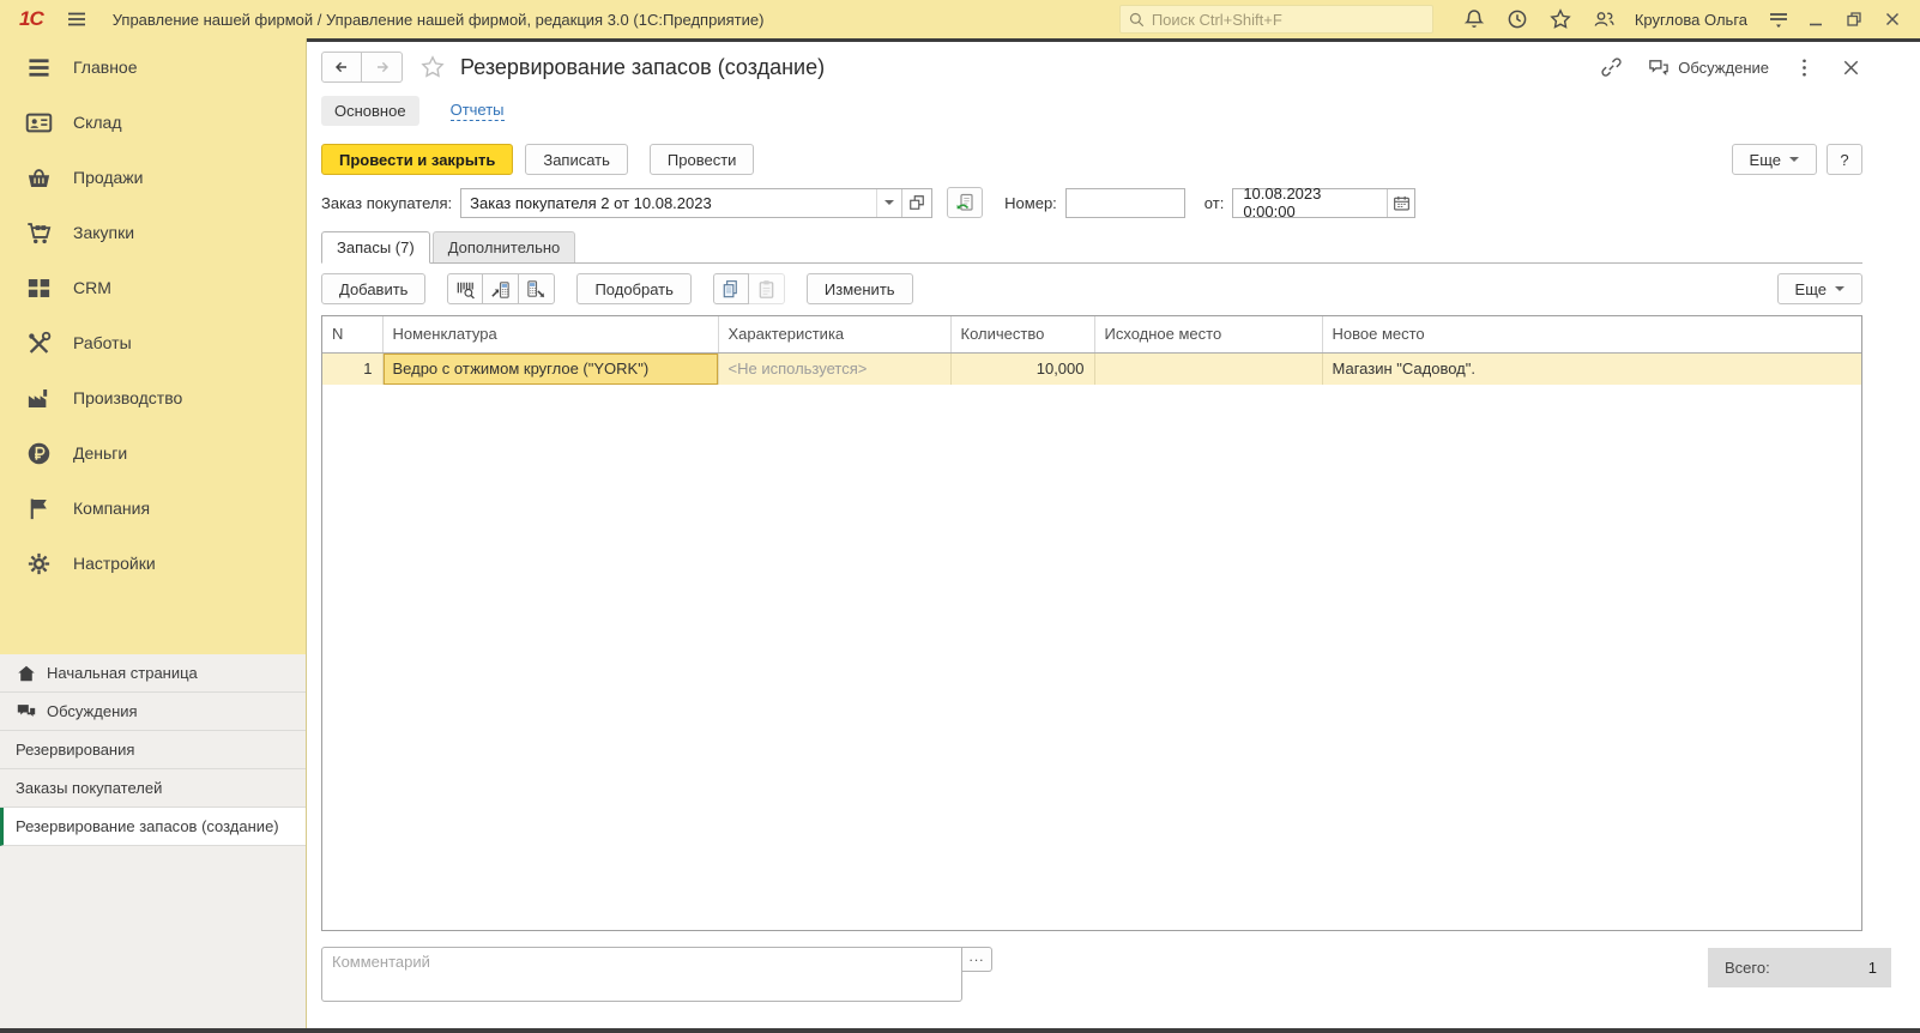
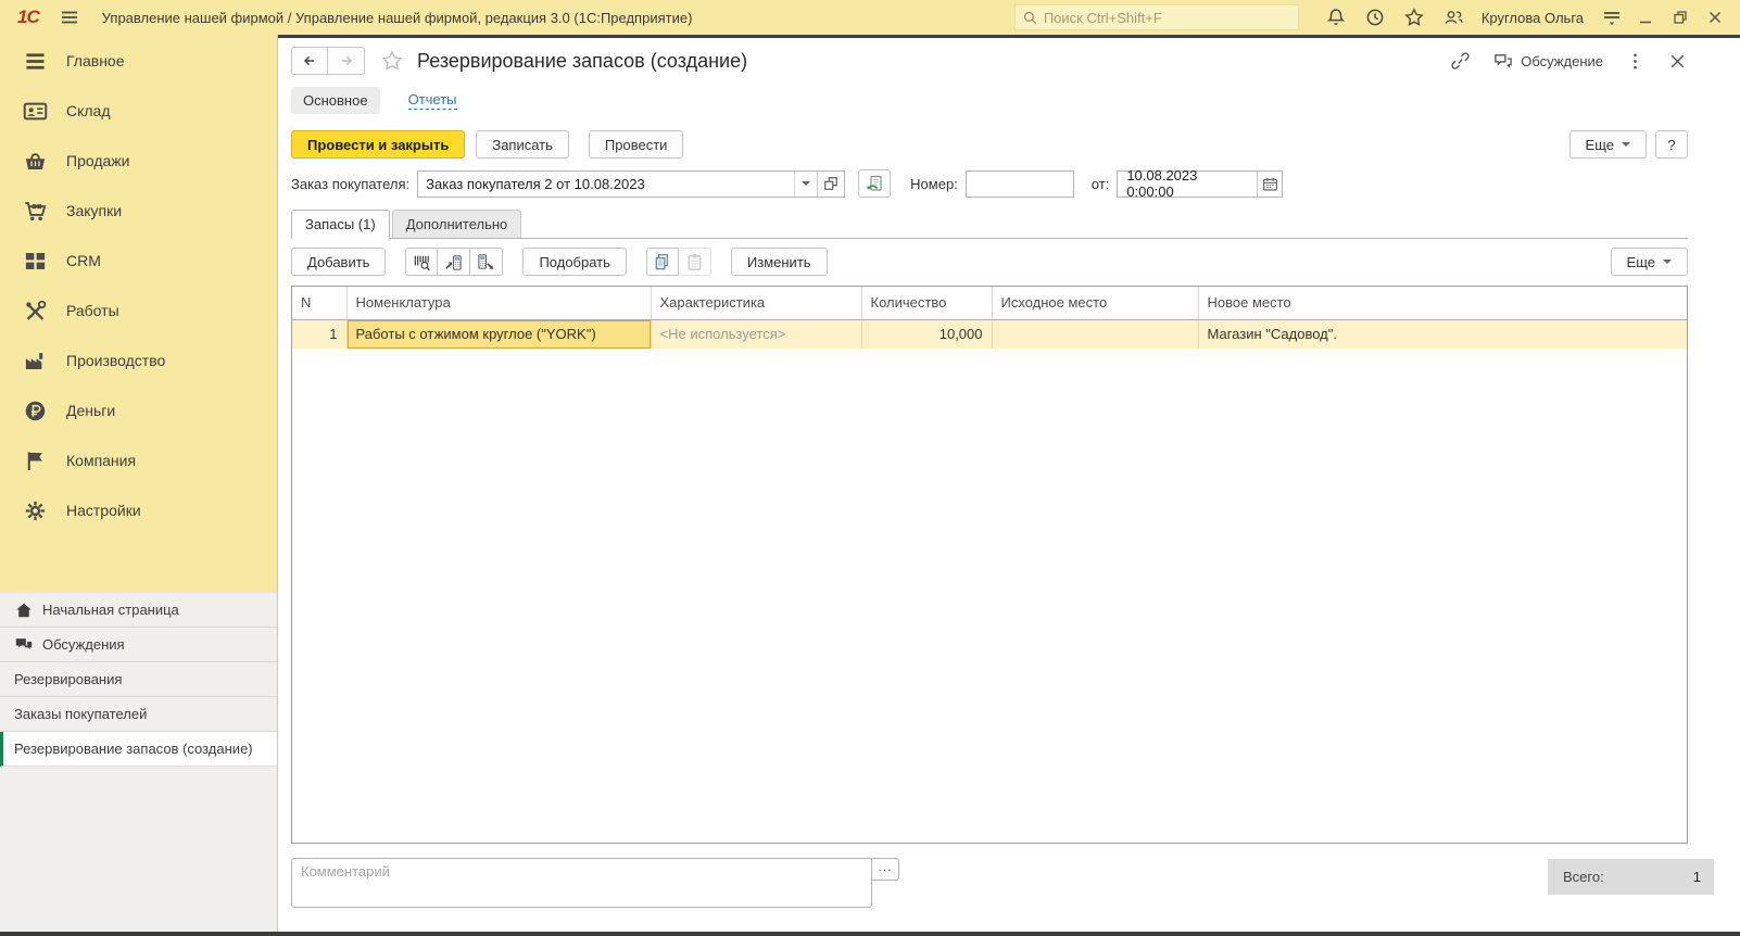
  1С
  Управление нашей фирмой / Управление нашей фирмой, редакция 3.0 (1С:Предприятие)
  Поиск Ctrl+Shift+F
  Круглова Ольга
  Главное
  Склад
  Продажи
  Закупки
  CRM
  Работы
  Производство
  Деньги
  Компания
  Настройки
  Начальная страница
  Обсуждения
  Резервирования
  Заказы покупателей
  Резервирование запасов (создание)
  Резервирование запасов (создание)
  Обсуждение
  Основное
  Отчеты
  Провести и закрыть
  Записать
  Провести
  Еще
  ?
  Заказ покупателя:
  Заказ покупателя 2 от 10.08.2023
  Номер:
  от:
  10.08.2023 0:00:00
- Запасы (7)
+ Запасы (1)
  Дополнительно
  Добавить
  Подобрать
  Изменить
  Еще
  N	Номенклатура	Характеристика	Количество	Исходное место	Новое место
- 1	Ведро с отжимом круглое ("YORK")	<Не используется>	10,000		Магазин "Садовод".
+ 1	Работы с отжимом круглое ("YORK")	<Не используется>	10,000		Магазин "Садовод".
  Комментарий
  ...
  Всего:
  1
